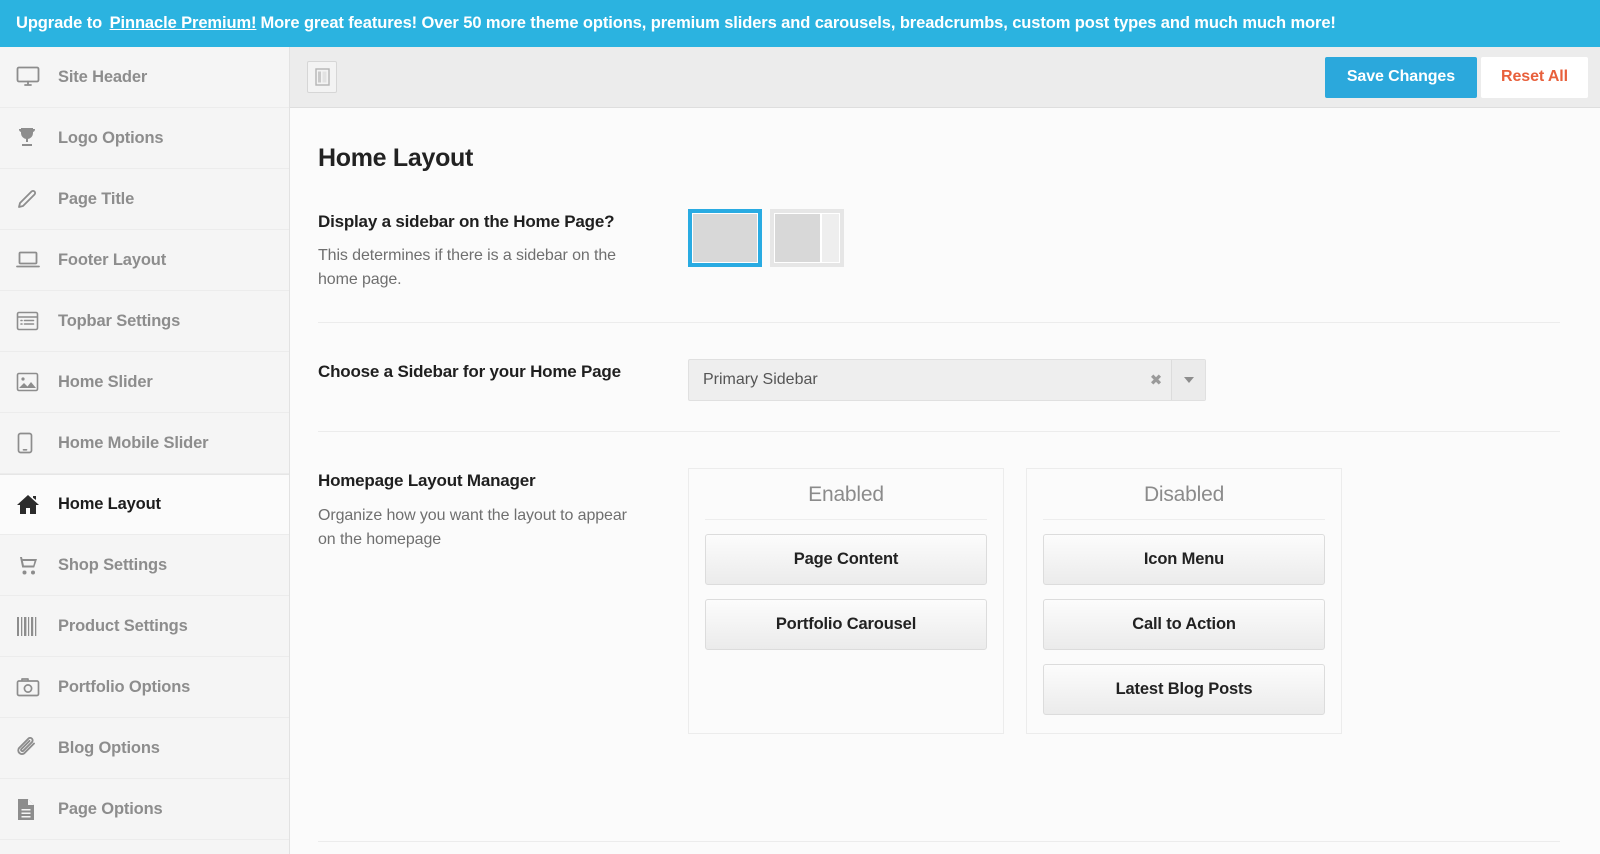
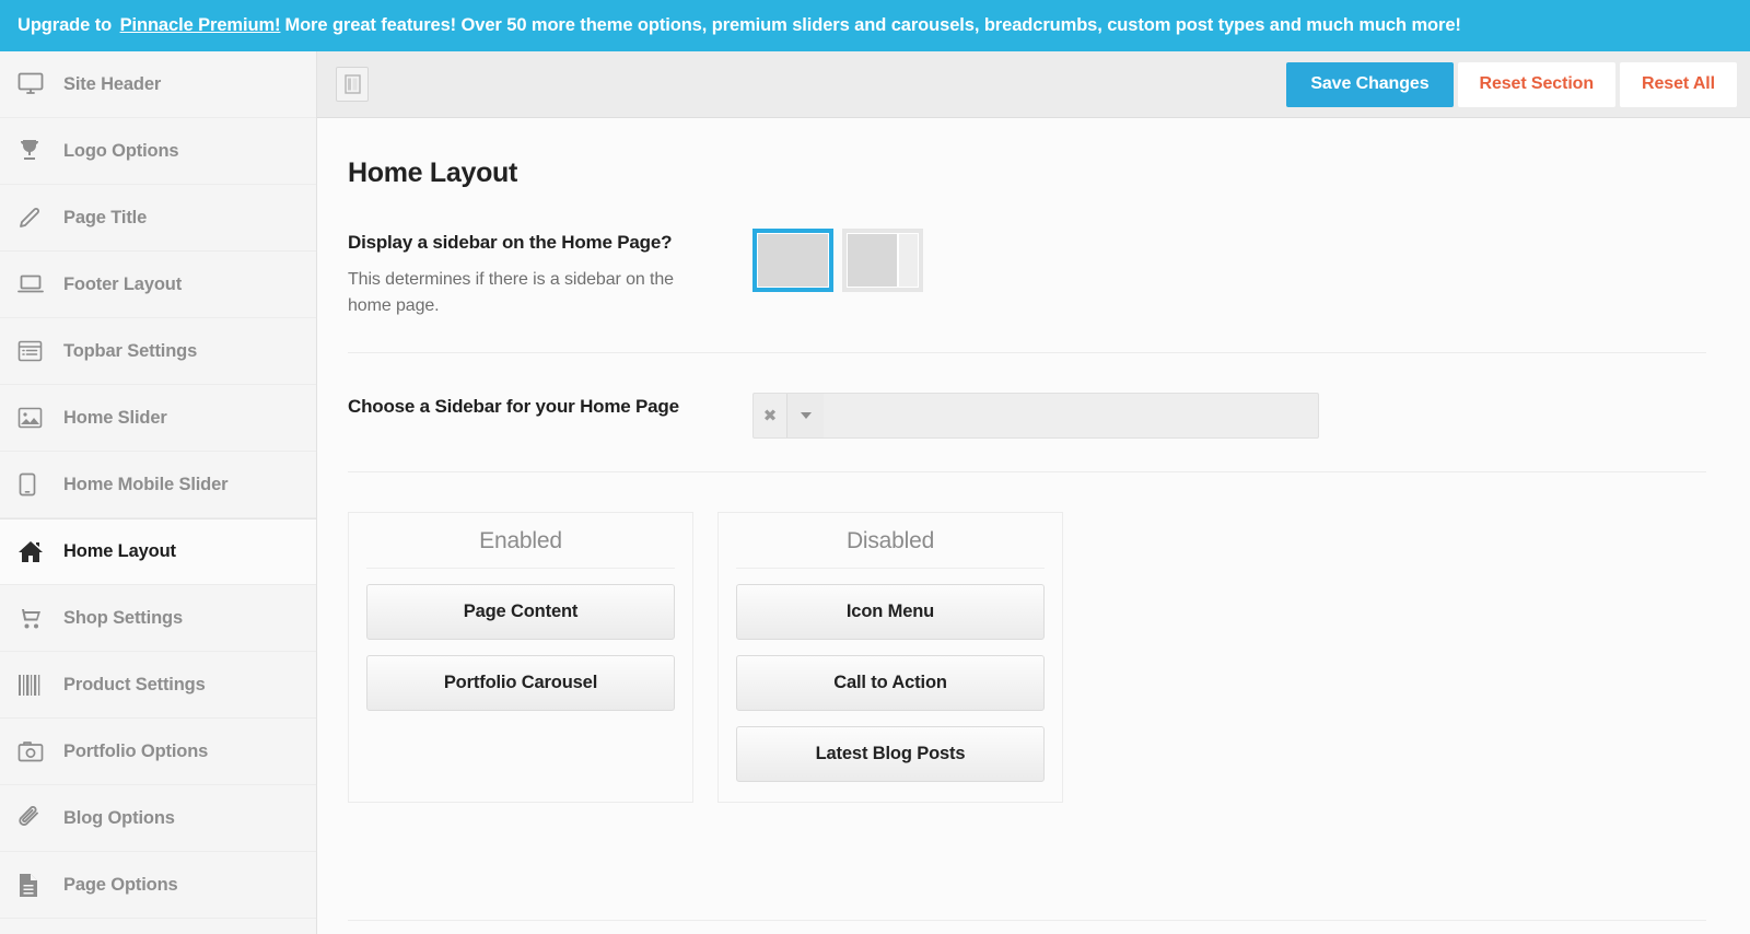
  Upgrade to
  Pinnacle Premium!
  More great features! Over 50 more theme options, premium sliders and carousels, breadcrumbs, custom post types and much much more!
  Site Header
  Logo Options
  Page Title
  Footer Layout
  Topbar Settings
  Home Slider
  Home Mobile Slider
  Home Layout
  Shop Settings
  Product Settings
  Portfolio Options
  Blog Options
  Page Options
  Save Changes
+ Reset Section
  Reset All
  Home Layout
  Display a sidebar on the Home Page?
  This determines if there is a sidebar on the home page.
  Choose a Sidebar for your Home Page
- Primary Sidebar
  ✖
- Homepage Layout Manager
- Organize how you want the layout to appear on the homepage
  Enabled
  Page Content
  Portfolio Carousel
  Disabled
  Icon Menu
  Call to Action
  Latest Blog Posts
